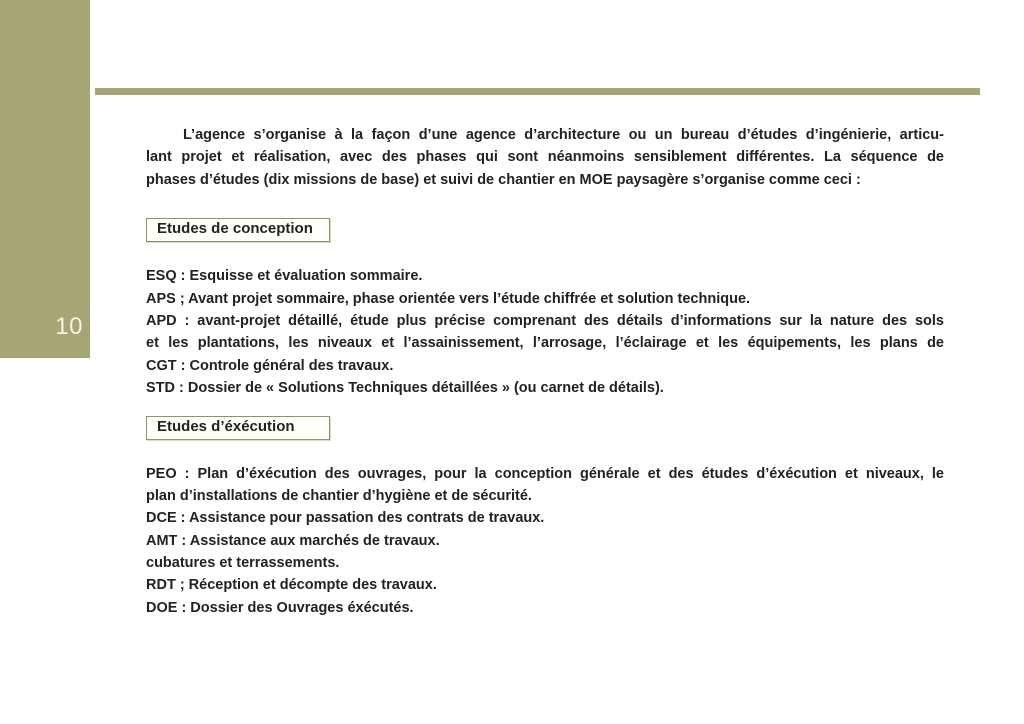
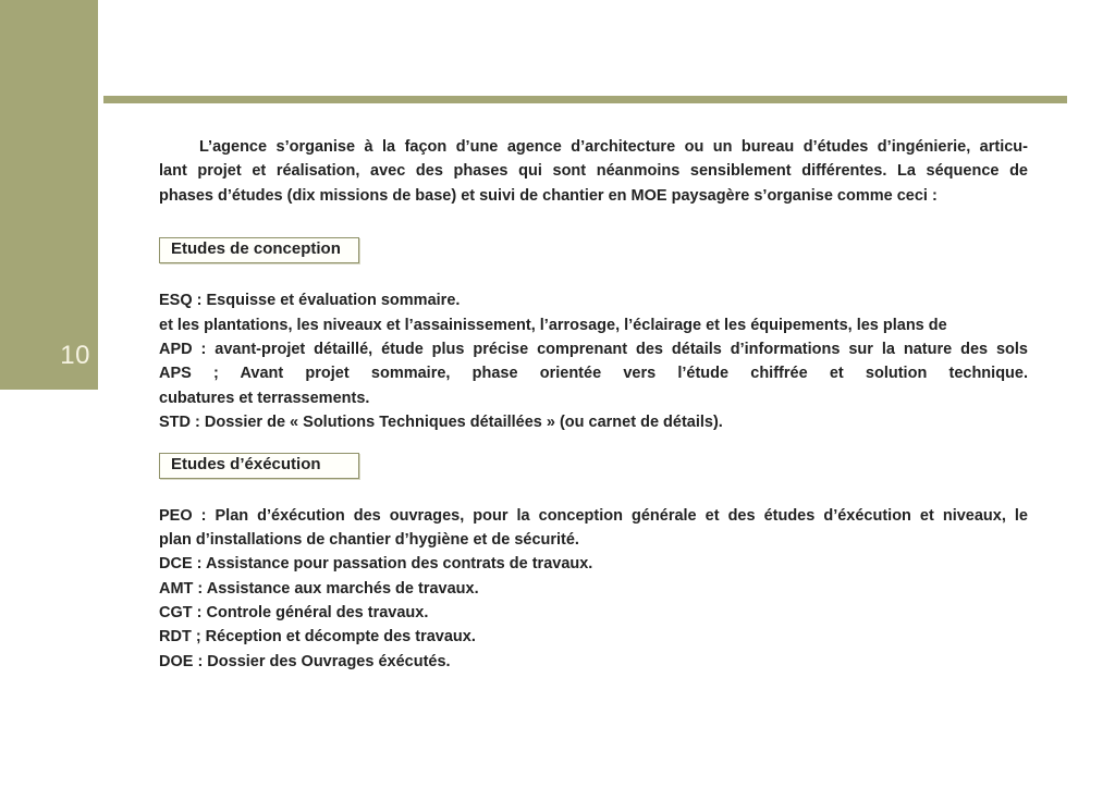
  10
  L’agence s’organise à la façon d’une agence d’architecture ou un bureau d’études d’ingénierie, articu-
  lant projet et réalisation, avec des phases qui sont néanmoins sensiblement différentes. La séquence de
  phases d’études (dix missions de base) et suivi de chantier en MOE paysagère s’organise comme ceci :
  Etudes de conception
  ESQ : Esquisse et évaluation sommaire.
- APS ; Avant projet sommaire, phase orientée vers l’étude chiffrée et solution technique.
+ et les plantations, les niveaux et l’assainissement, l’arrosage, l’éclairage et les équipements, les plans de
  APD : avant-projet détaillé, étude plus précise comprenant des détails d’informations sur la nature des sols
- et les plantations, les niveaux et l’assainissement, l’arrosage, l’éclairage et les équipements, les plans de
+ APS ; Avant projet sommaire, phase orientée vers l’étude chiffrée et solution technique.
- CGT : Controle général des travaux.
+ cubatures et terrassements.
  STD : Dossier de « Solutions Techniques détaillées » (ou carnet de détails).
  Etudes d’éxécution
  PEO : Plan d’éxécution des ouvrages, pour la conception générale et des études d’éxécution et niveaux, le
  plan d’installations de chantier d’hygiène et de sécurité.
  DCE : Assistance pour passation des contrats de travaux.
  AMT : Assistance aux marchés de travaux.
- cubatures et terrassements.
+ CGT : Controle général des travaux.
  RDT ; Réception et décompte des travaux.
  DOE : Dossier des Ouvrages éxécutés.
